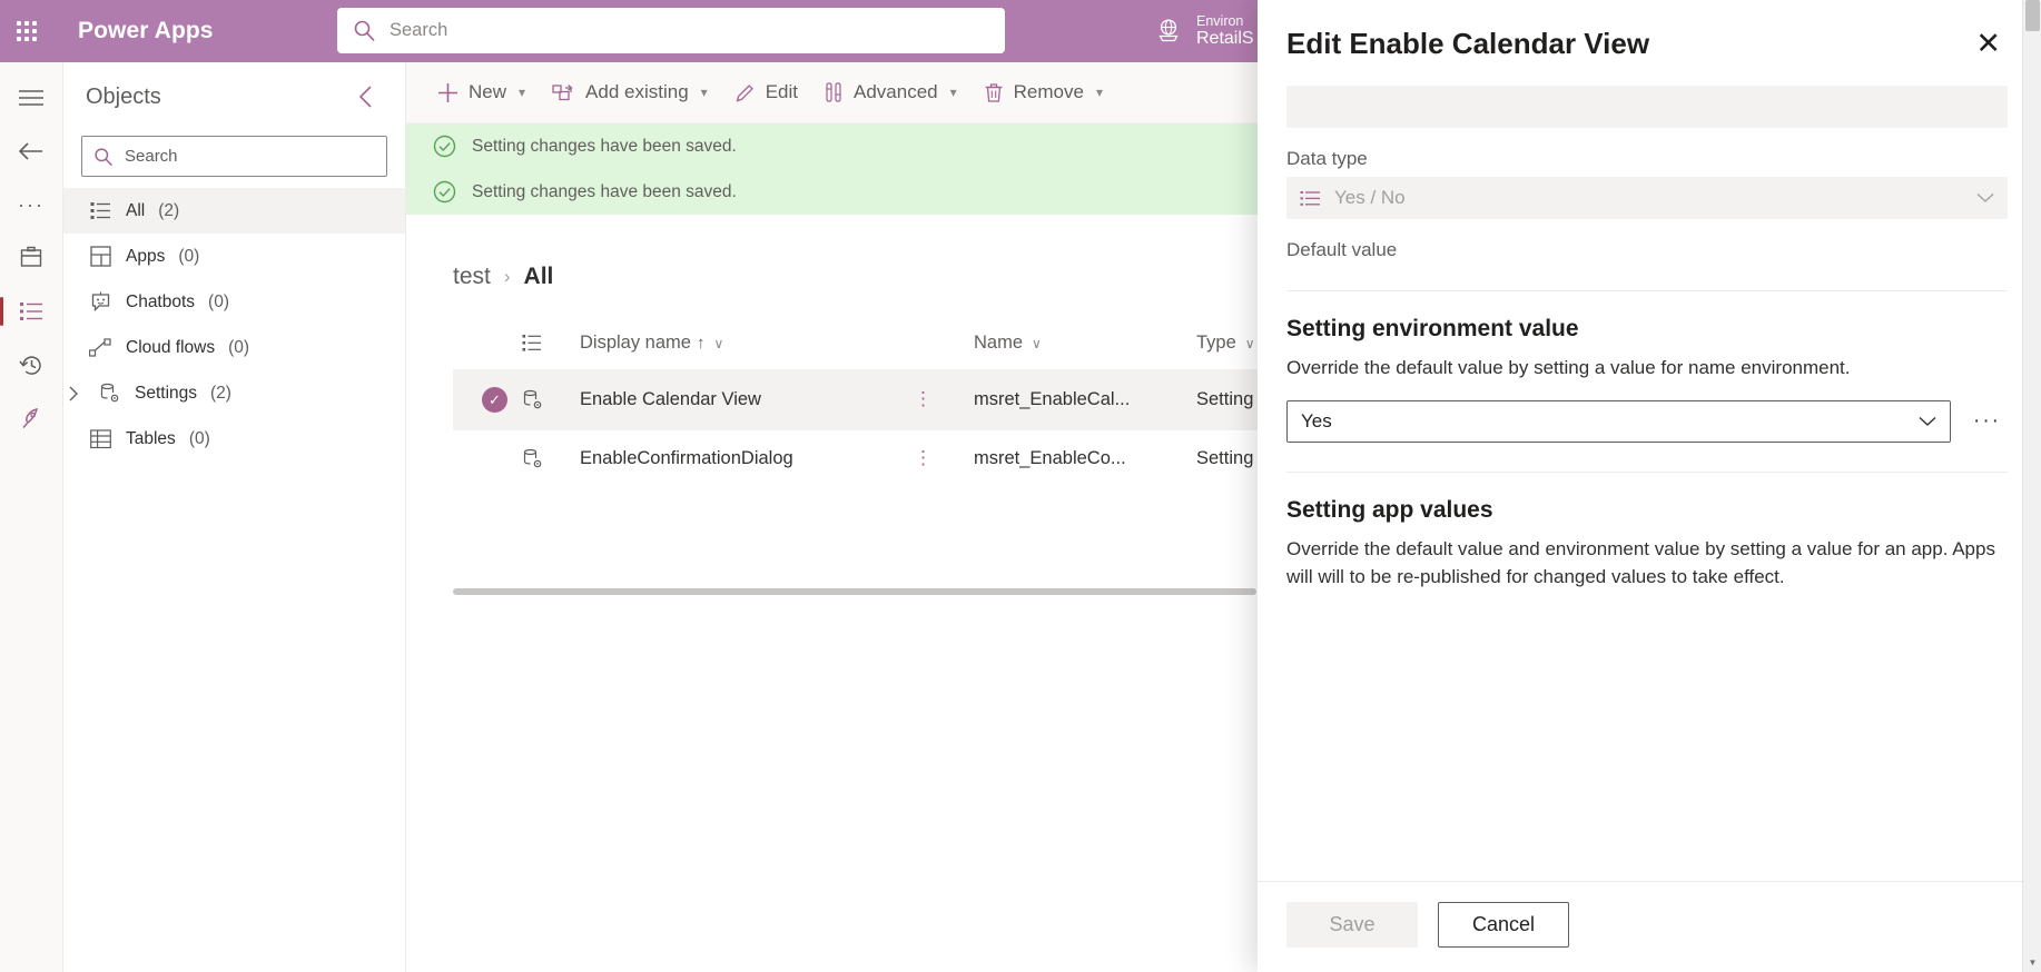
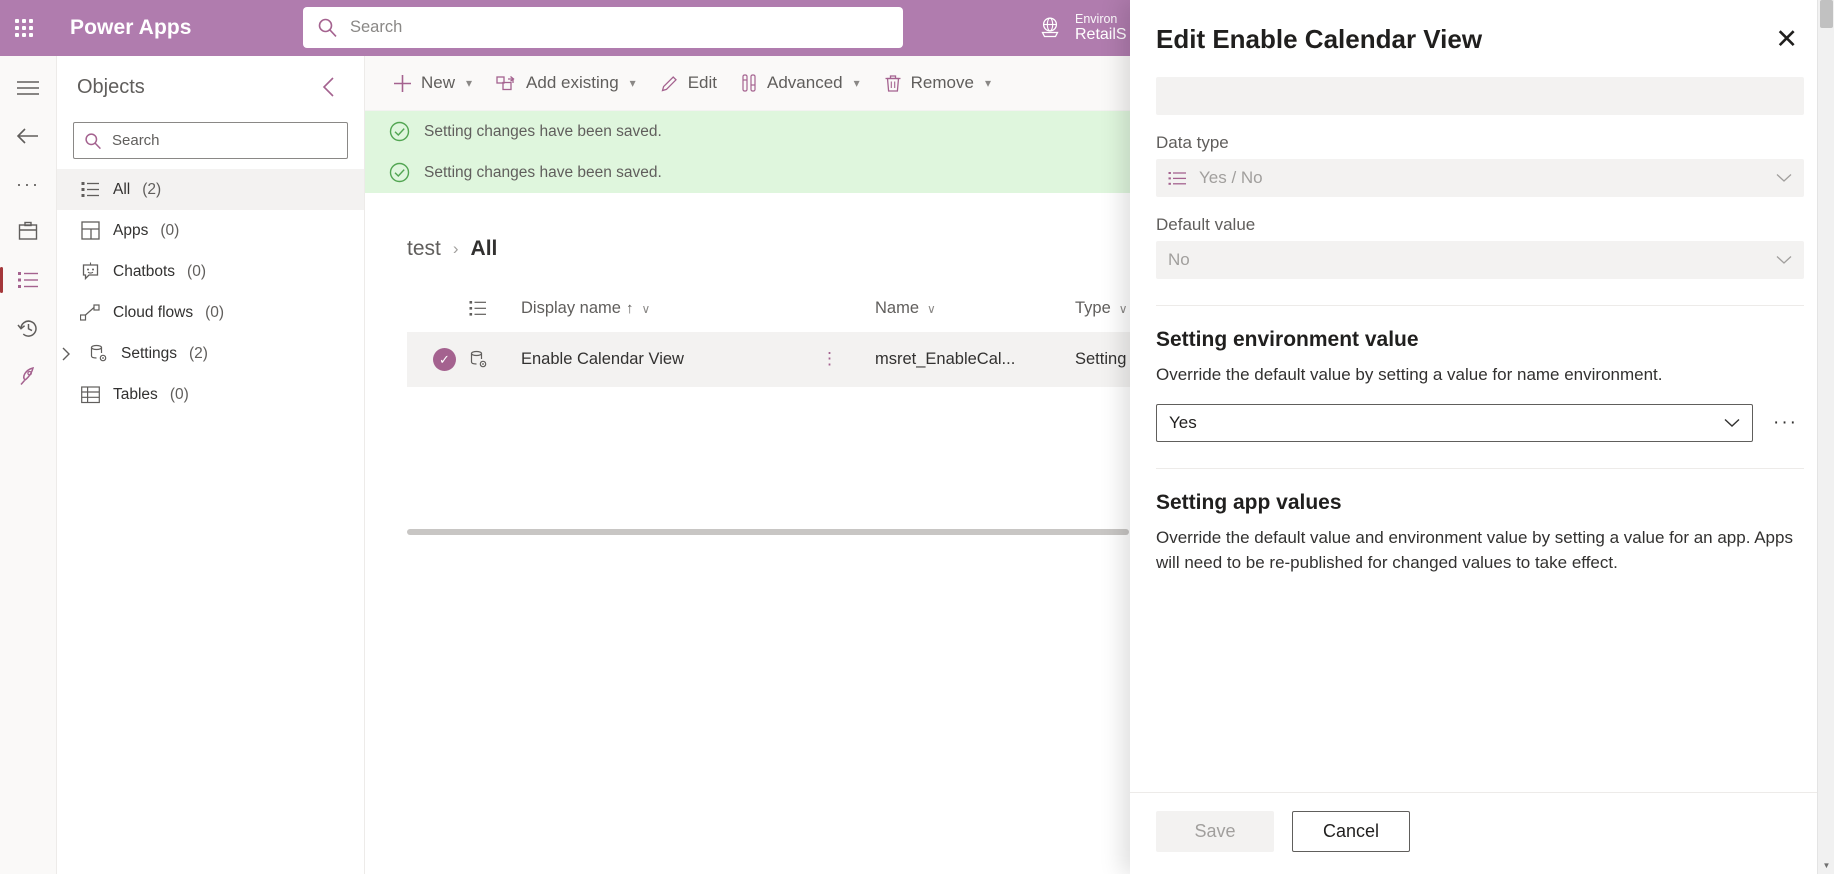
  Power Apps
  Search
  Environ
  RetailS
  ···
  Objects
  Search
  All
  (2)
  Apps
  (0)
  Chatbots
  (0)
  Cloud flows
  (0)
  Settings
  (2)
  Tables
  (0)
  New
  ▾
  Add existing
  ▾
  Edit
  Advanced
  ▾
  Remove
  ▾
  Setting changes have been saved.
  Setting changes have been saved.
  test
  ›
  All
  		Display name ↑ ∨		Name ∨	Type ∨
  ✓		Enable Calendar View	⋮	msret_EnableCal...	Setting
- 		EnableConfirmationDialog	⋮	msret_EnableCo...	Setting
  Edit Enable Calendar View
  ✕
  Data type
  Yes / No
  Default value
+ No
  Setting environment value
  Override the default value by setting a value for name environment.
  Yes
  ···
  Setting app values
- Override the default value and environment value by setting a value for an app. Apps will will to be re-published for changed values to take effect.
+ Override the default value and environment value by setting a value for an app. Apps will need to be re-published for changed values to take effect.
  Save
  Cancel
  ▼
